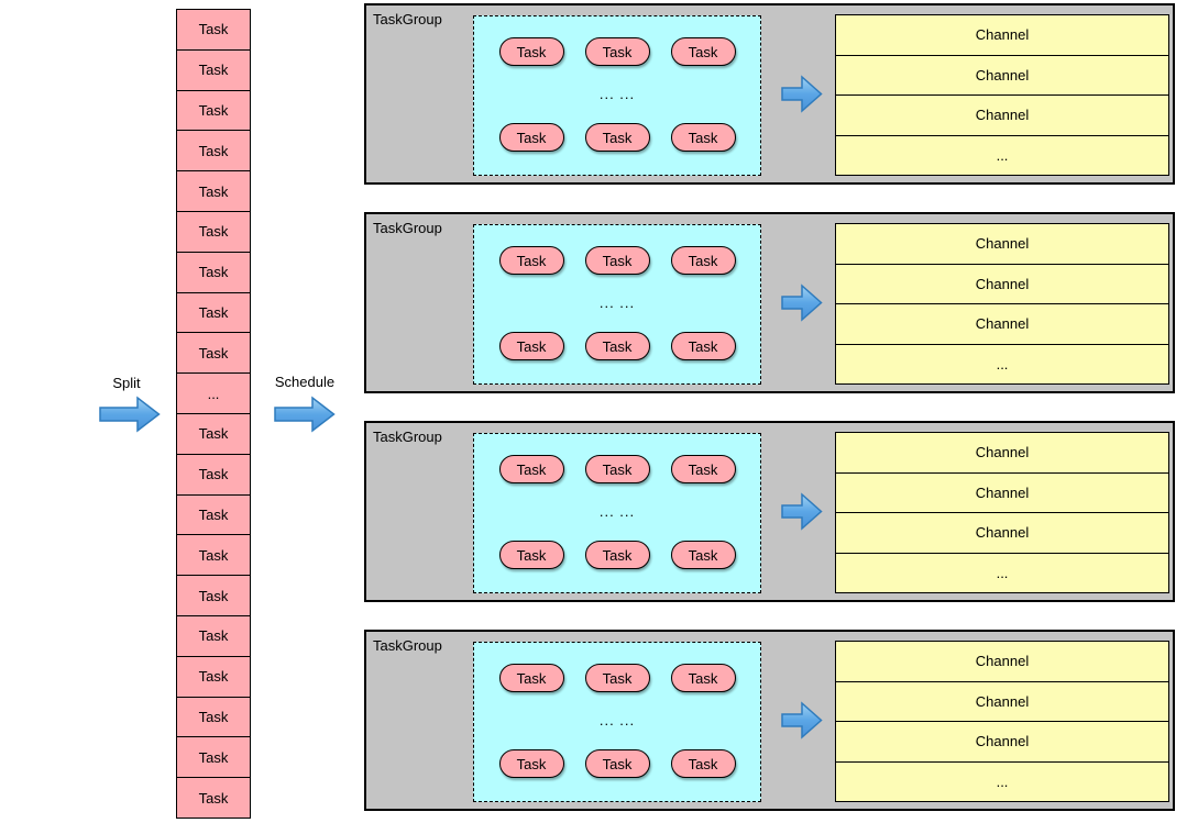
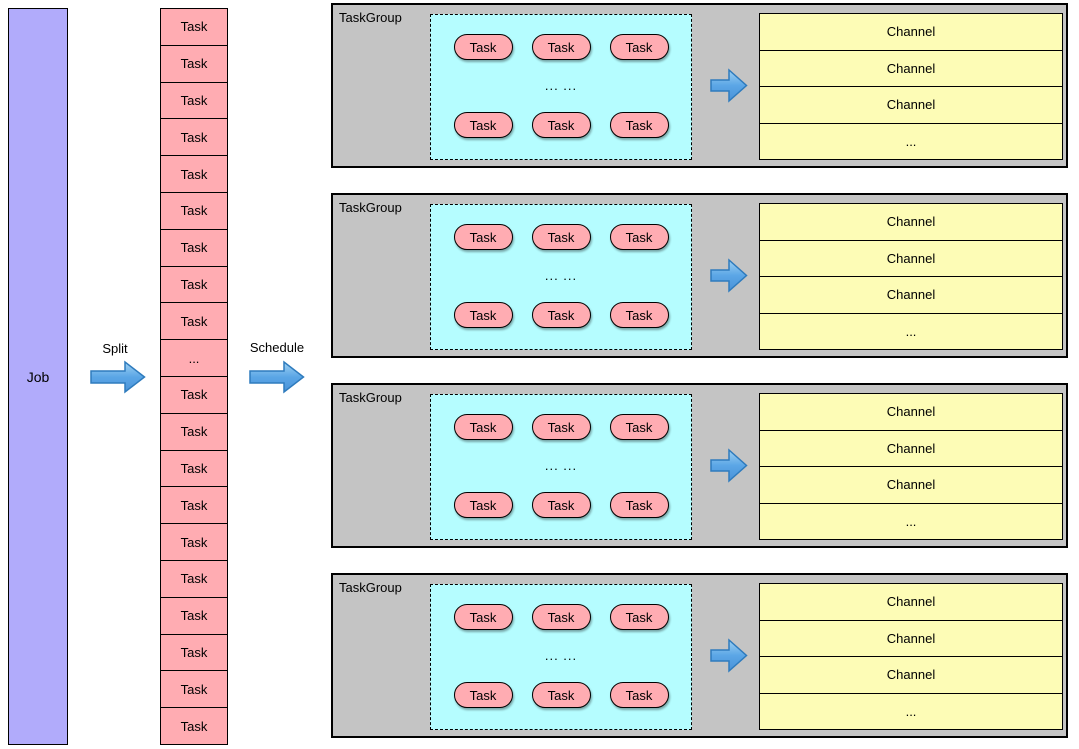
+ Job
  Split
  Task
  Task
  Task
  Task
  Task
  Task
  Task
  Task
  Task
  ...
  Task
  Task
  Task
  Task
  Task
  Task
  Task
  Task
  Task
  Task
  Schedule
  TaskGroup
  Task
  Task
  Task
  ... ...
  Task
  Task
  Task
  Channel
  Channel
  Channel
  ...
  TaskGroup
  Task
  Task
  Task
  ... ...
  Task
  Task
  Task
  Channel
  Channel
  Channel
  ...
  TaskGroup
  Task
  Task
  Task
  ... ...
  Task
  Task
  Task
  Channel
  Channel
  Channel
  ...
  TaskGroup
  Task
  Task
  Task
  ... ...
  Task
  Task
  Task
  Channel
  Channel
  Channel
  ...
